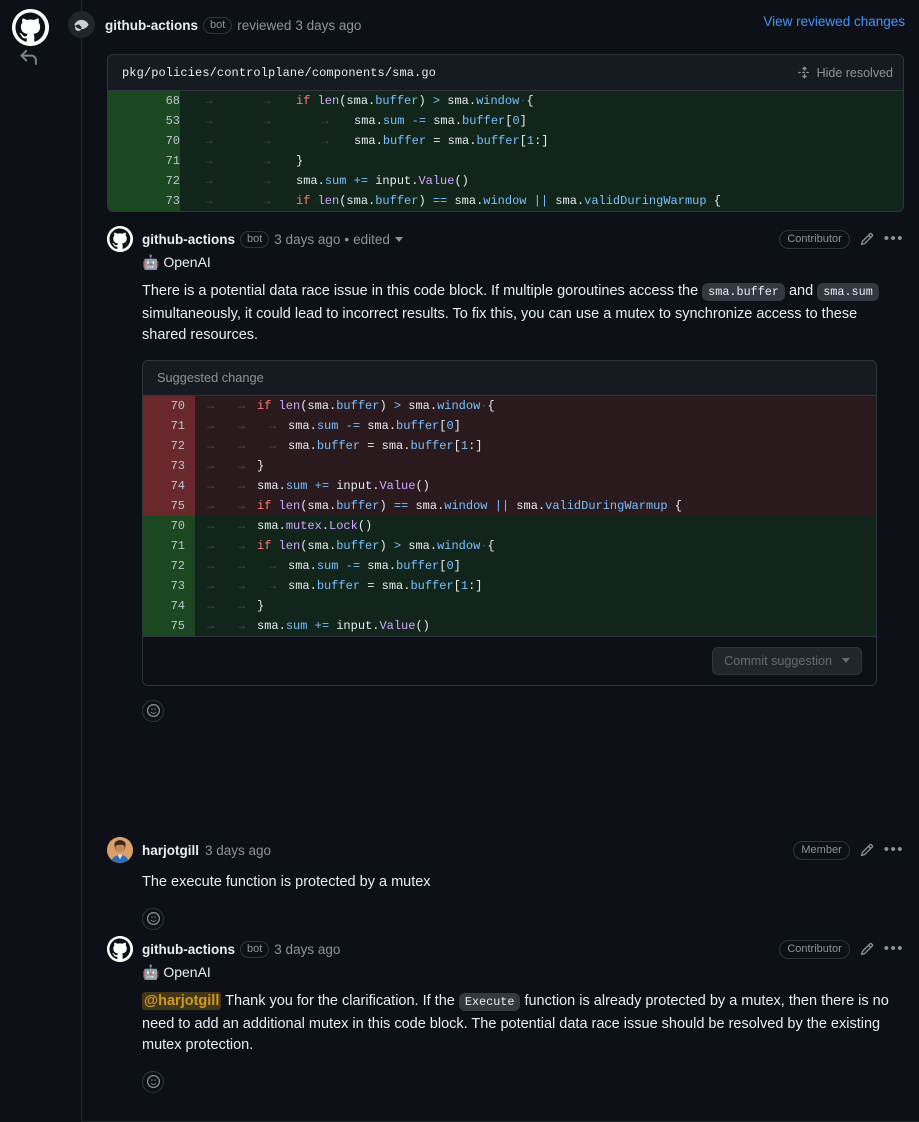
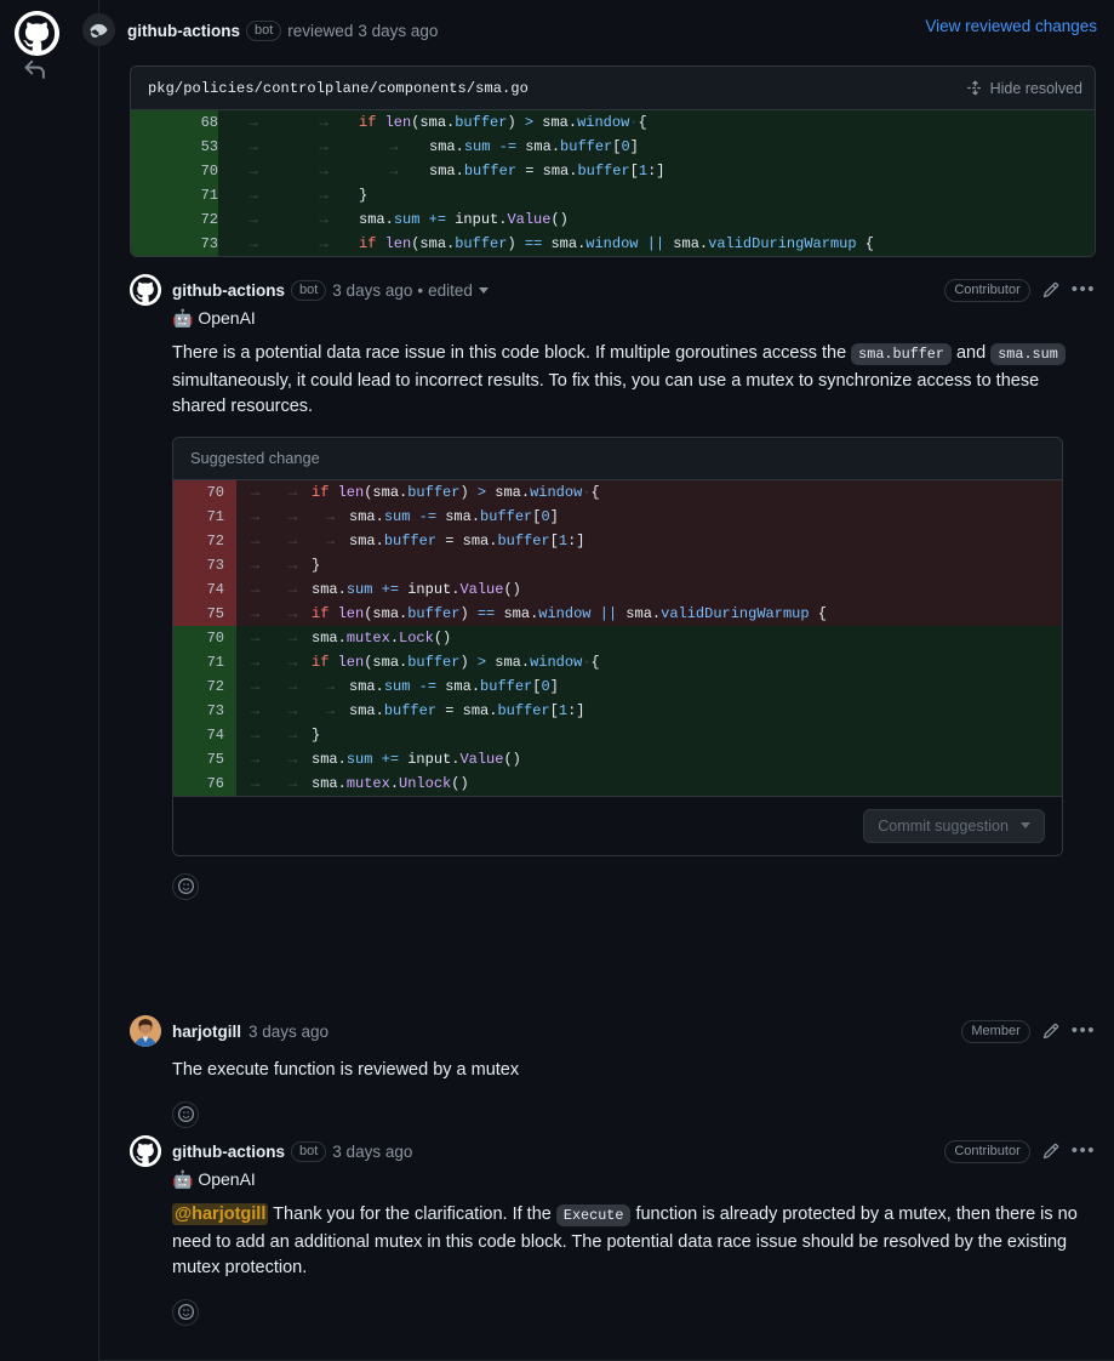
  github-actions
  bot
  reviewed
  3 days ago
  View reviewed changes
  pkg/policies/controlplane/components/sma.go
  Hide resolved
  68	→ → if len(sma.buffer) > sma.window·{
  53	→ → → sma.sum -= sma.buffer[0]
  70	→ → → sma.buffer = sma.buffer[1:]
  71	→ → }
  72	→ → sma.sum += input.Value()
  73	→ → if len(sma.buffer) == sma.window || sma.validDuringWarmup {
  github-actions
  bot
  3 days ago
  •
  edited
  Contributor
  •••
  🤖 OpenAI
  There is a potential data race issue in this code block. If multiple goroutines access the sma.buffer and sma.sum simultaneously, it could lead to incorrect results. To fix this, you can use a mutex to synchronize access to these shared resources.
  Suggested change
  70	→ → if len(sma.buffer) > sma.window·{
  71	→ → → sma.sum -= sma.buffer[0]
  72	→ → → sma.buffer = sma.buffer[1:]
  73	→ → }
  74	→ → sma.sum += input.Value()
  75	→ → if len(sma.buffer) == sma.window || sma.validDuringWarmup {
  70	→ → sma.mutex.Lock()
  71	→ → if len(sma.buffer) > sma.window·{
  72	→ → → sma.sum -= sma.buffer[0]
  73	→ → → sma.buffer = sma.buffer[1:]
  74	→ → }
  75	→ → sma.sum += input.Value()
+ 76	→ → sma.mutex.Unlock()
  Commit suggestion
  harjotgill
  3 days ago
  Member
  •••
- The execute function is protected by a mutex
+ The execute function is reviewed by a mutex
  github-actions
  bot
  3 days ago
  Contributor
  •••
  🤖 OpenAI
  @harjotgill Thank you for the clarification. If the Execute function is already protected by a mutex, then there is no need to add an additional mutex in this code block. The potential data race issue should be resolved by the existing mutex protection.
